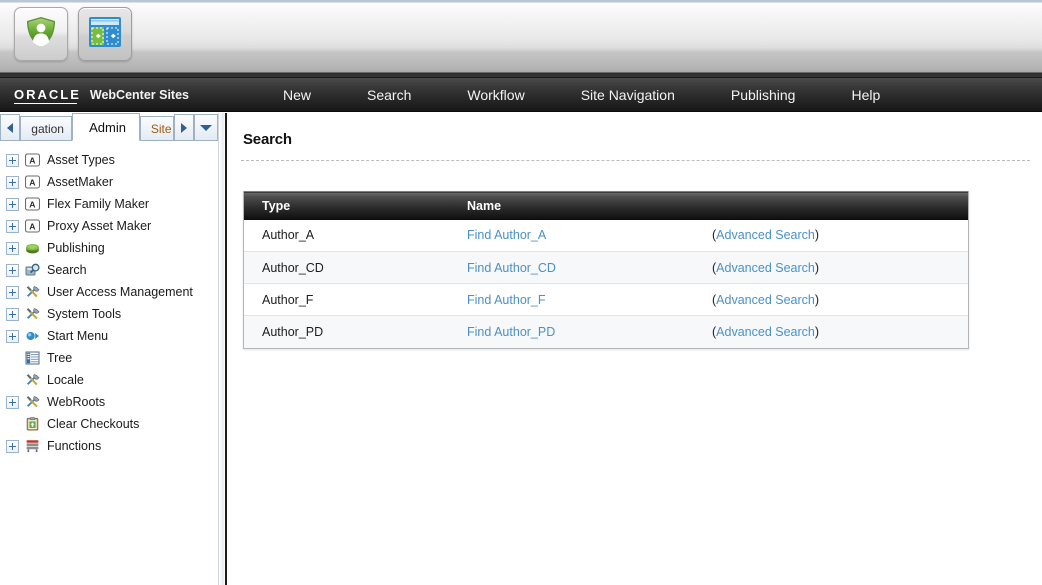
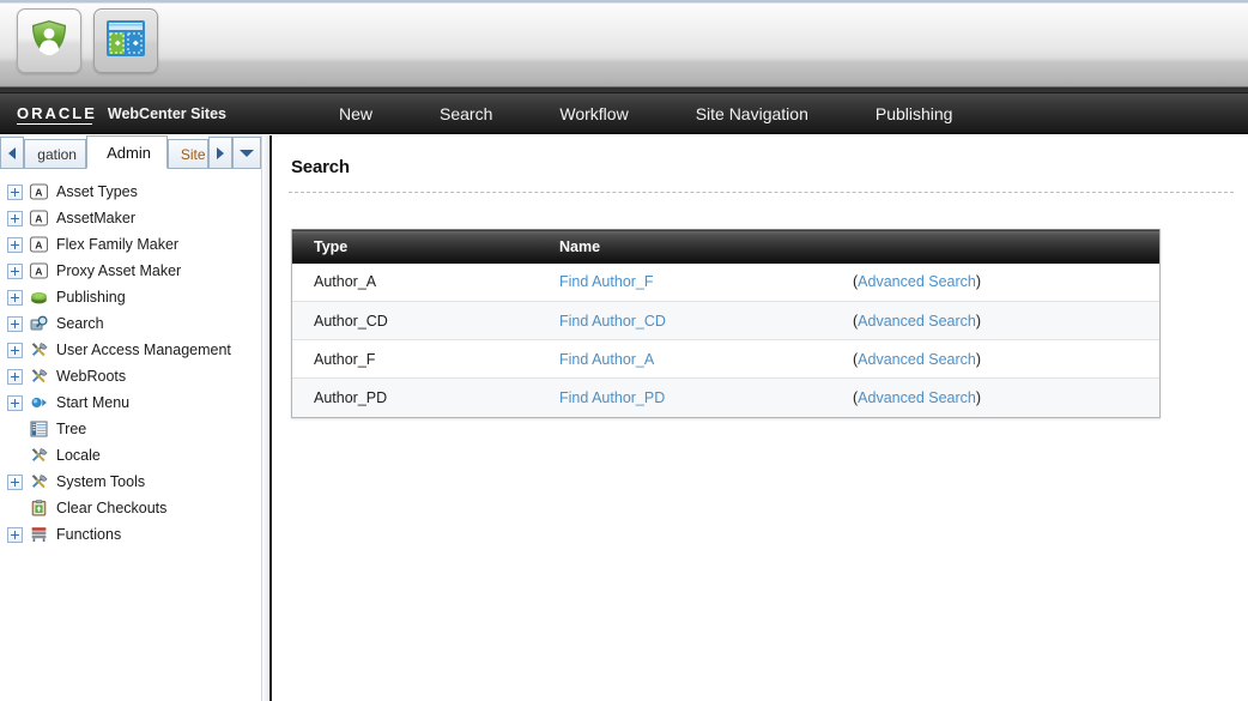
  ORACLE
  WebCenter Sites
  New
  Search
  Workflow
  Site Navigation
  Publishing
- Help
  gation
  Admin
  Site
  A
  Asset Types
  A
  AssetMaker
  A
  Flex Family Maker
  A
  Proxy Asset Maker
  Publishing
  Search
  User Access Management
- System Tools
+ WebRoots
  Start Menu
  Tree
  Locale
- WebRoots
+ System Tools
  Clear Checkouts
  Functions
  Search
  Type	Name
- Author_A	Find Author_A	(Advanced Search)
+ Author_A	Find Author_F	(Advanced Search)
  Author_CD	Find Author_CD	(Advanced Search)
- Author_F	Find Author_F	(Advanced Search)
+ Author_F	Find Author_A	(Advanced Search)
  Author_PD	Find Author_PD	(Advanced Search)
